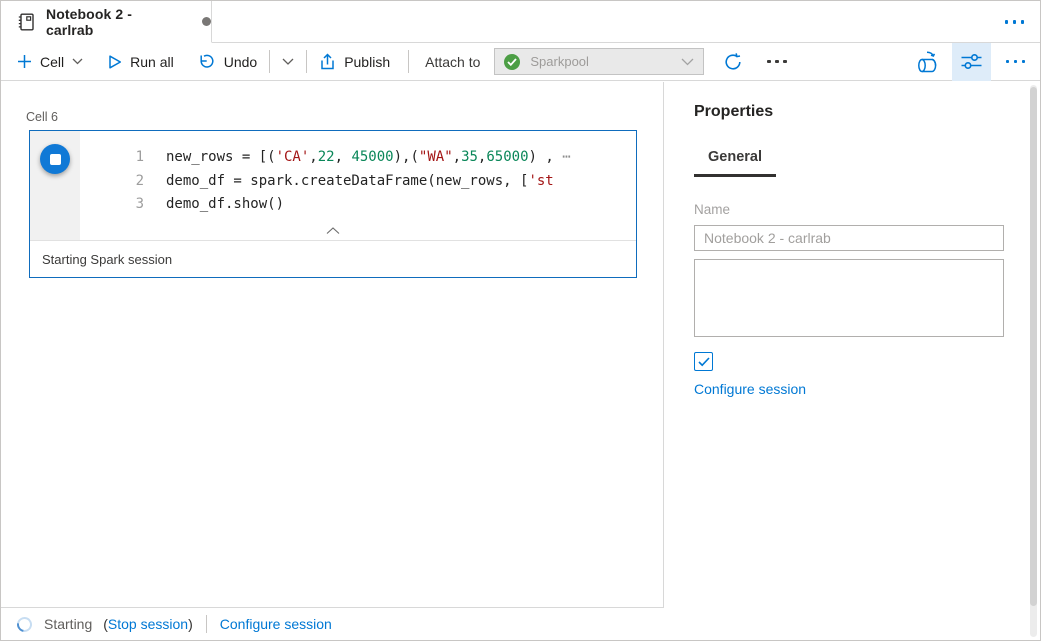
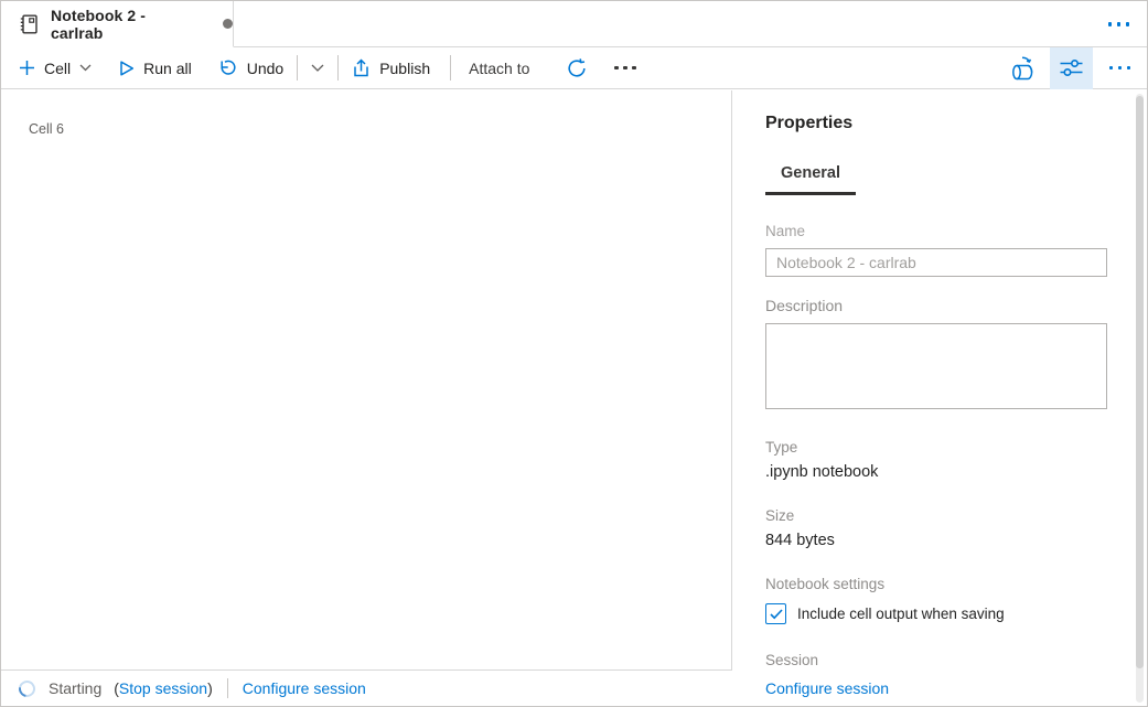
  Notebook 2 - carlrab
  Cell
  Run all
  Undo
  Publish
  Attach to
- Sparkpool
  Cell 6
- 1 new_rows = [('CA',22, 45000),("WA",35,65000) , ⋯
- 2 demo_df = spark.createDataFrame(new_rows, ['st
- 3 demo_df.show()
- Starting Spark session
  Starting
  (Stop session)
  Configure session
  Properties
  General
  Name
  Notebook 2 - carlrab
+ Description
+ Type
+ .ipynb notebook
+ Size
+ 844 bytes
+ Notebook settings
+ Include cell output when saving
+ Session
  Configure session
